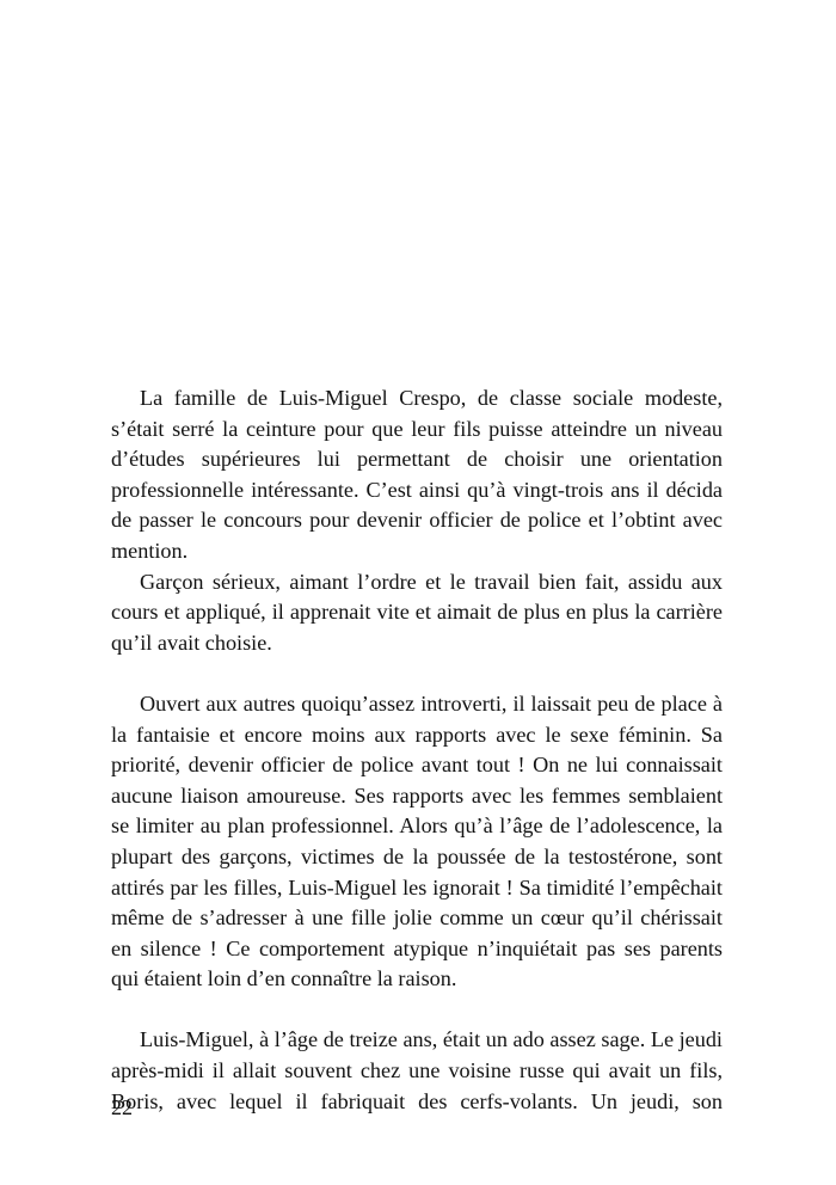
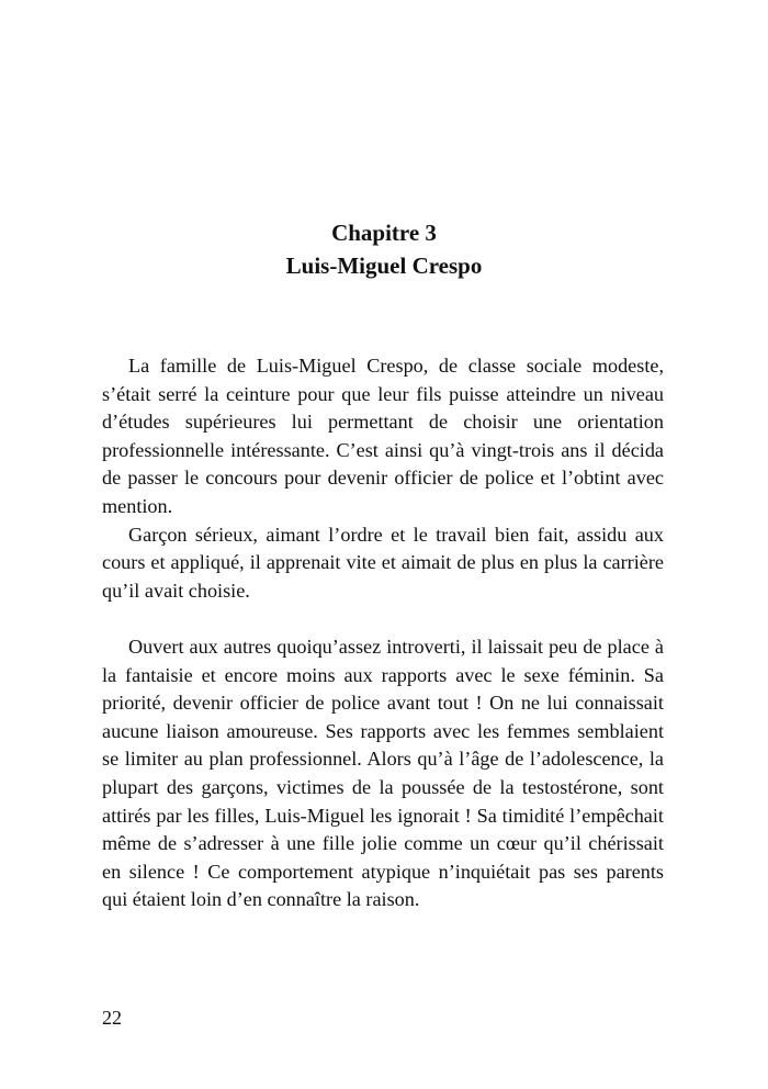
+ Chapitre 3
+ Luis-Miguel Crespo
  La famille de Luis-Miguel Crespo, de classe sociale modeste, s’était serré la ceinture pour que leur fils puisse atteindre un niveau d’études supérieures lui permettant de choisir une orientation professionnelle intéressante. C’est ainsi qu’à vingt-trois ans il décida de passer le concours pour devenir officier de police et l’obtint avec mention.
  Garçon sérieux, aimant l’ordre et le travail bien fait, assidu aux cours et appliqué, il apprenait vite et aimait de plus en plus la carrière qu’il avait choisie.
  Ouvert aux autres quoiqu’assez introverti, il laissait peu de place à la fantaisie et encore moins aux rapports avec le sexe féminin. Sa priorité, devenir officier de police avant tout ! On ne lui connaissait aucune liaison amoureuse. Ses rapports avec les femmes semblaient se limiter au plan professionnel. Alors qu’à l’âge de l’adolescence, la plupart des garçons, victimes de la poussée de la testostérone, sont attirés par les filles, Luis-Miguel les ignorait ! Sa timidité l’empêchait même de s’adresser à une fille jolie comme un cœur qu’il chérissait en silence ! Ce comportement atypique n’inquiétait pas ses parents qui étaient loin d’en connaître la raison.
- Luis-Miguel, à l’âge de treize ans, était un ado assez sage. Le jeudi après-midi il allait souvent chez une voisine russe qui avait un fils, Boris, avec lequel il fabriquait des cerfs-volants. Un jeudi, son
  22
